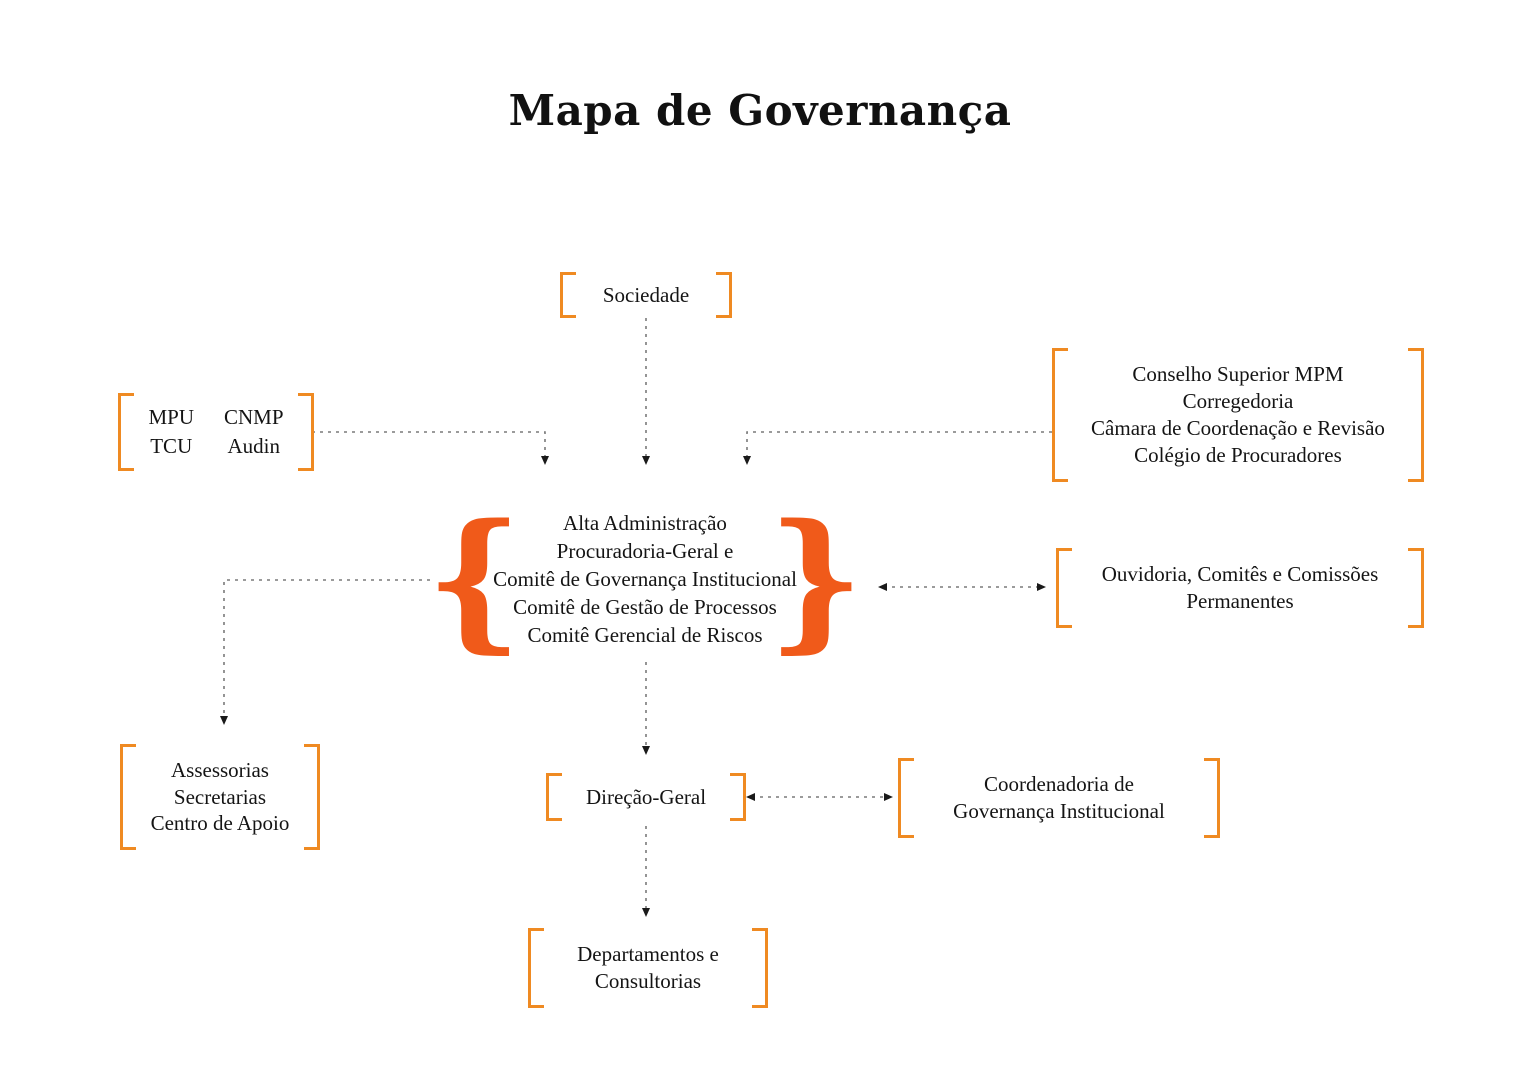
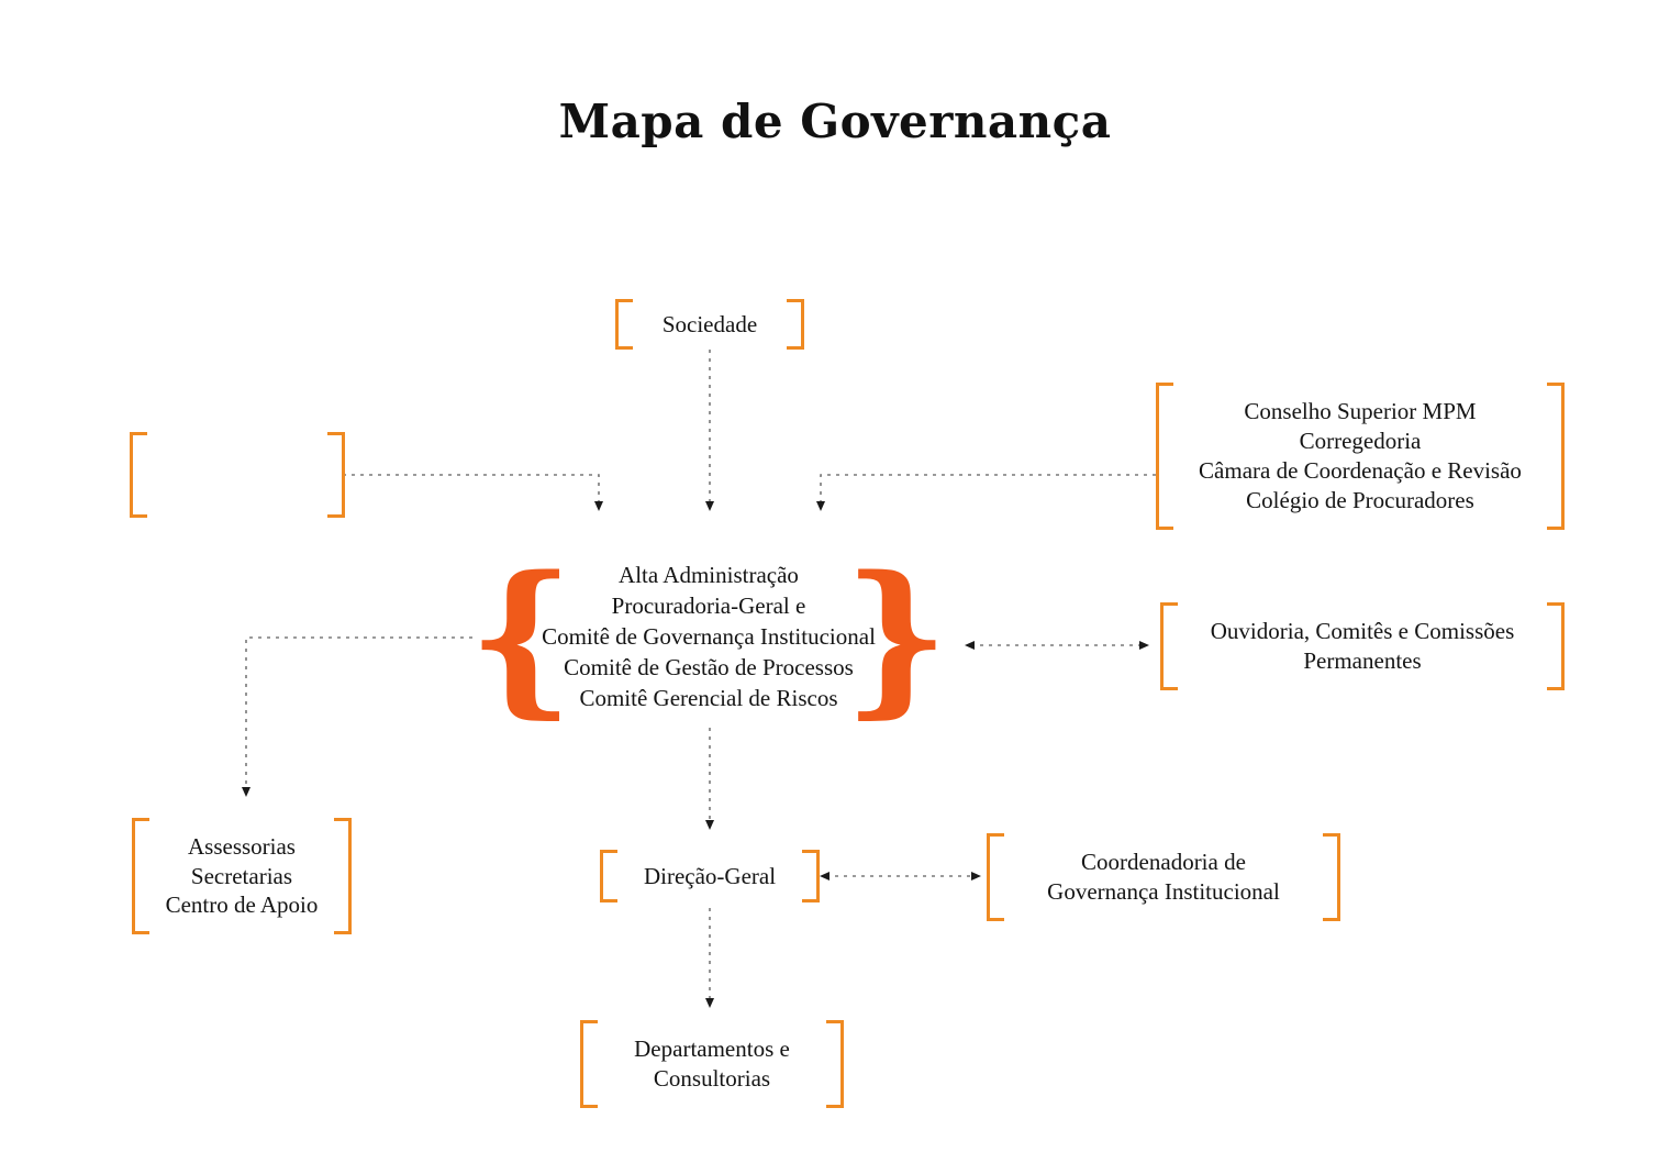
  Mapa de Governança
  Sociedade
- MPU
- CNMP
- TCU
- Audin
  Conselho Superior MPM
  Corregedoria
  Câmara de Coordenação e Revisão
  Colégio de Procuradores
  {
  Alta Administração
  Procuradoria-Geral e
  Comitê de Governança Institucional
  Comitê de Gestão de Processos
  Comitê Gerencial de Riscos
  }
  Ouvidoria, Comitês e Comissões
  Permanentes
  Assessorias
  Secretarias
  Centro de Apoio
  Direção-Geral
  Coordenadoria de
  Governança Institucional
  Departamentos e
  Consultorias
